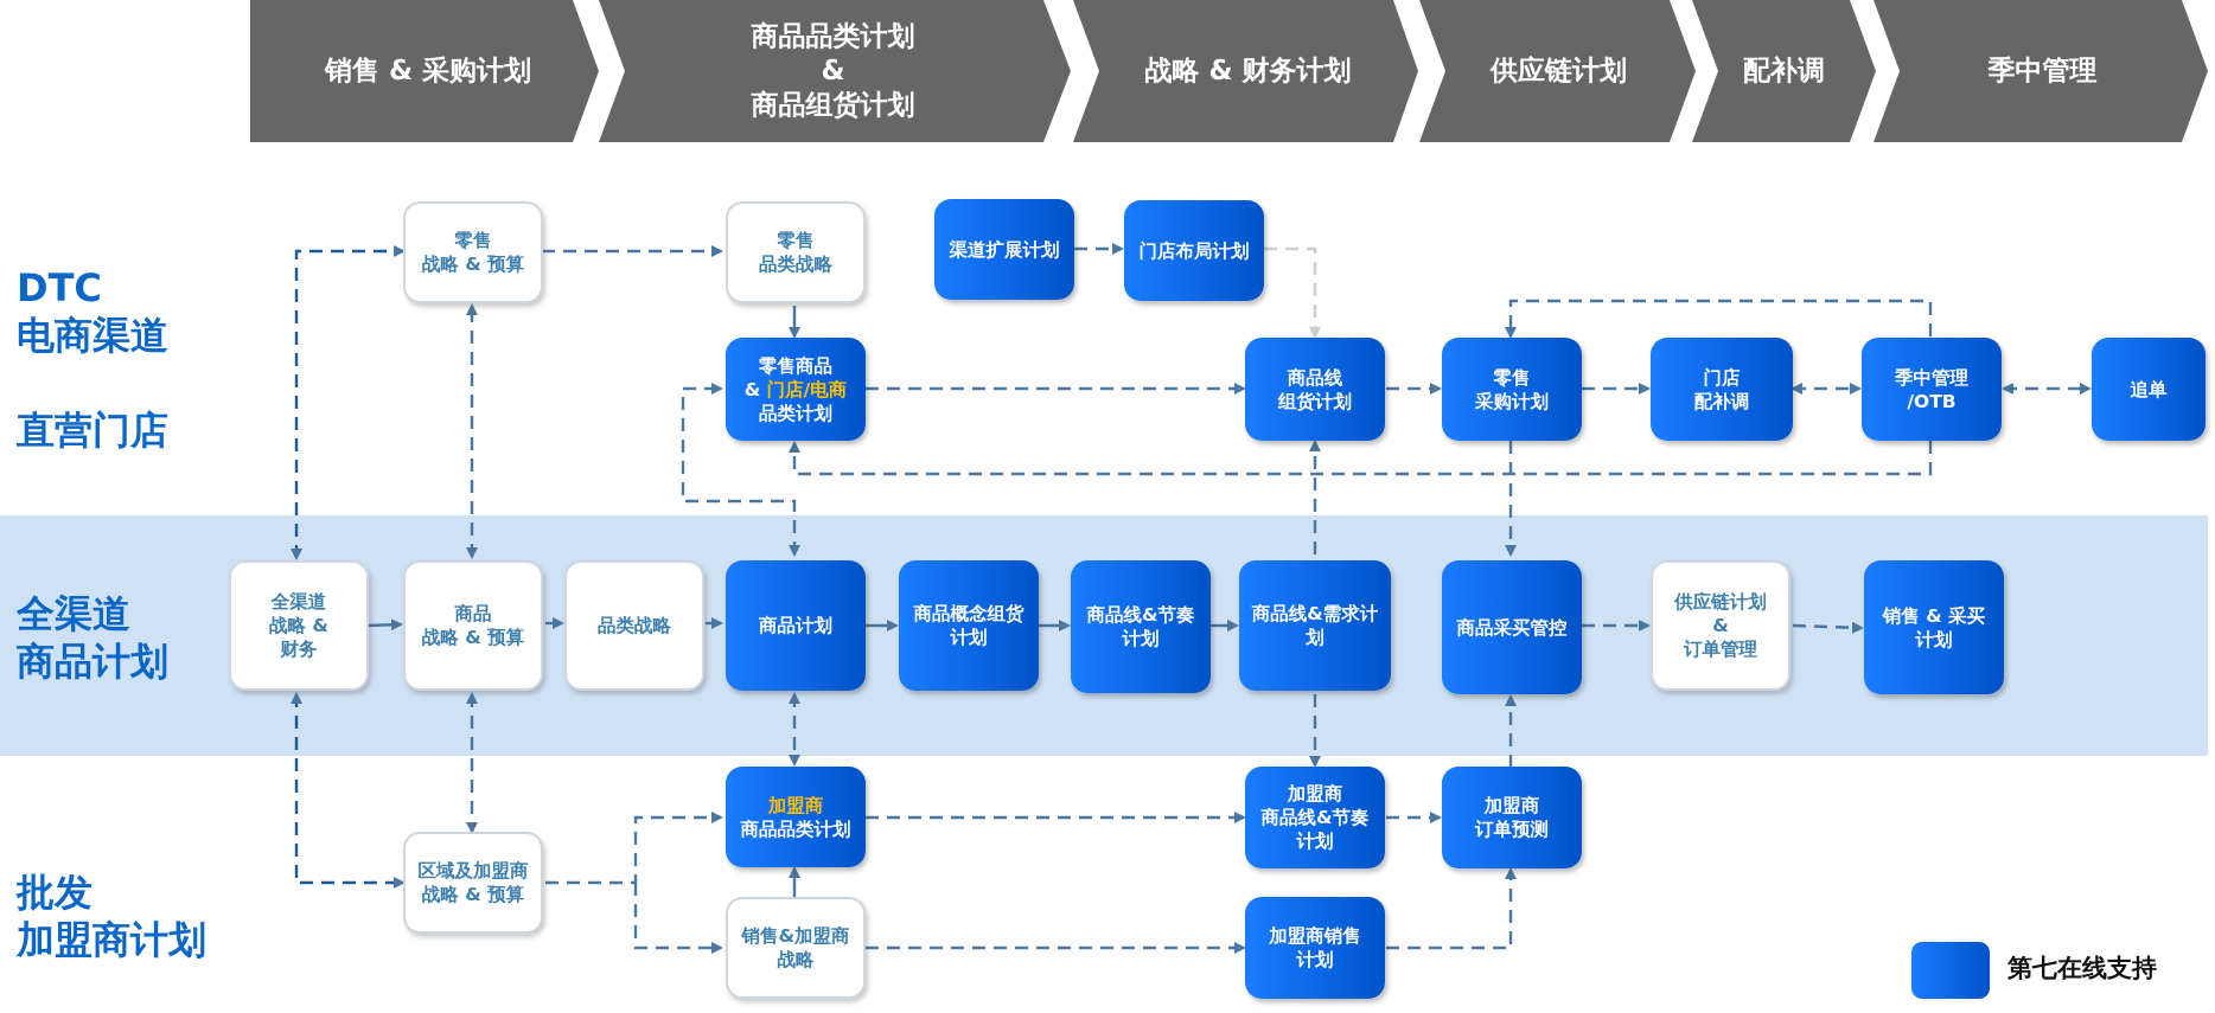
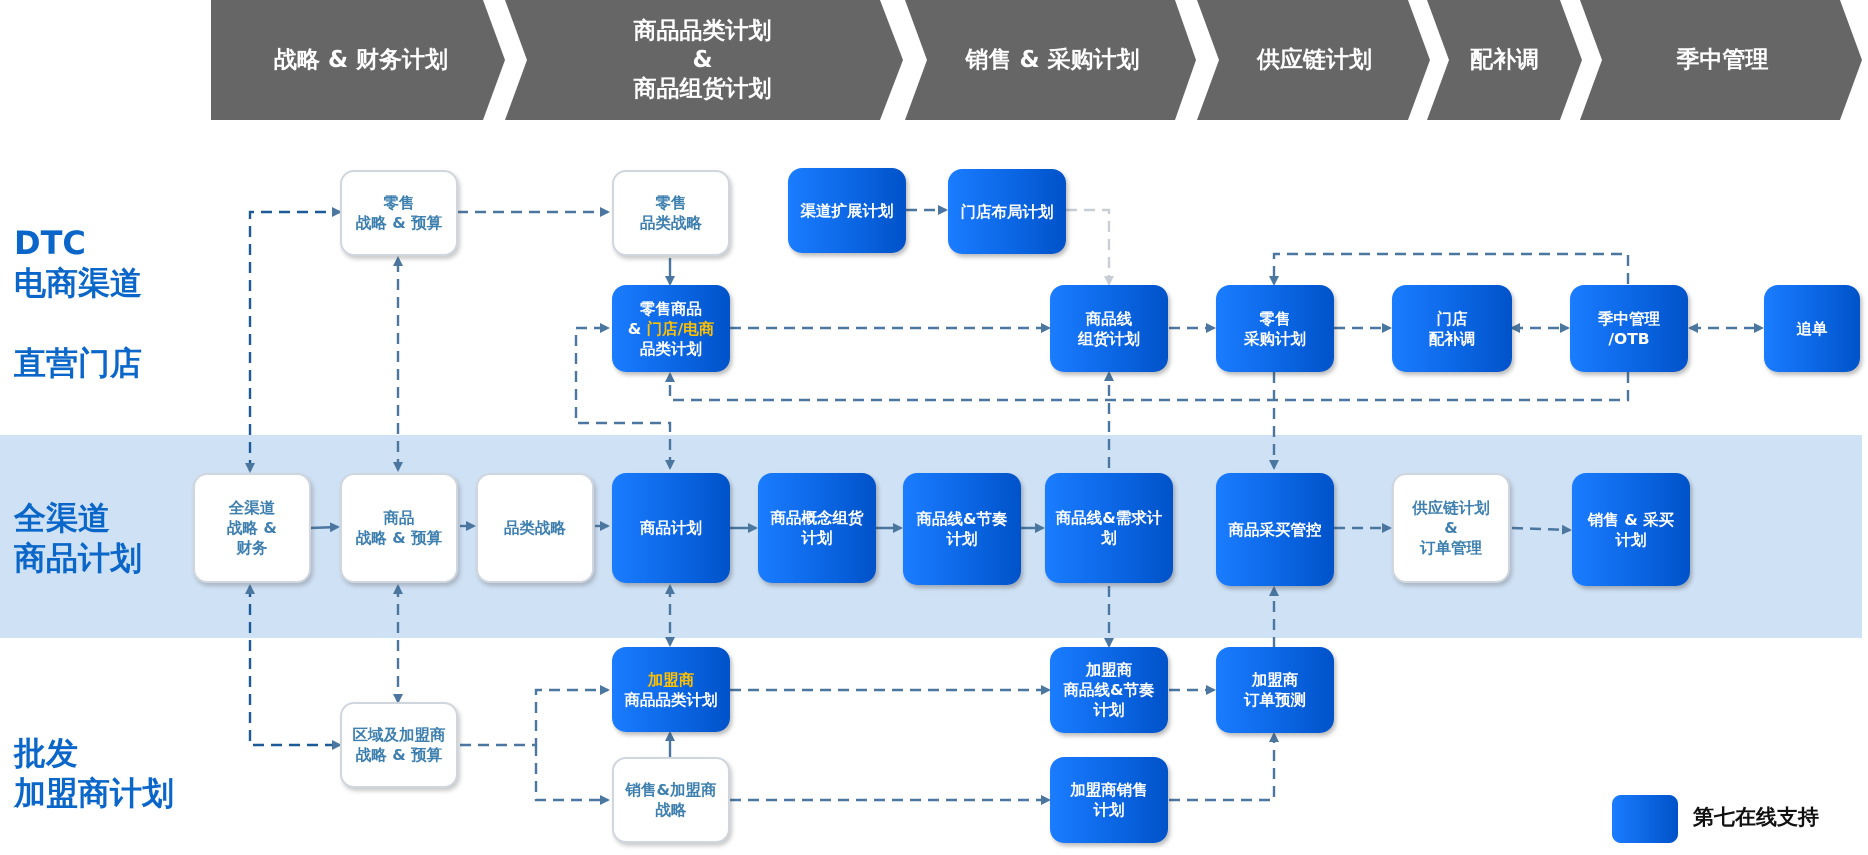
- 销售 & 采购计划
+ 战略 & 财务计划
  商品品类计划
  &
  商品组货计划
- 战略 & 财务计划
+ 销售 & 采购计划
  供应链计划
  配补调
  季中管理
  DTC
  电商渠道
  直营门店
  全渠道
  商品计划
  批发
  加盟商计划
  零售
  战略 & 预算
  零售
  品类战略
  渠道扩展计划
  门店布局计划
  零售商品
  & 门店/电商
  品类计划
  商品线
  组货计划
  零售
  采购计划
  门店
  配补调
  季中管理
  /OTB
  追单
  全渠道
  战略 &
  财务
  商品
  战略 & 预算
  品类战略
  商品计划
  商品概念组货
  计划
  商品线&节奏
  计划
  商品线&需求计
  划
  商品采买管控
  供应链计划
  &
  订单管理
  销售 & 采买
  计划
  加盟商
  商品品类计划
  加盟商
  商品线&节奏
  计划
  加盟商
  订单预测
  区域及加盟商
  战略 & 预算
  销售&加盟商
  战略
  加盟商销售
  计划
  第七在线支持
